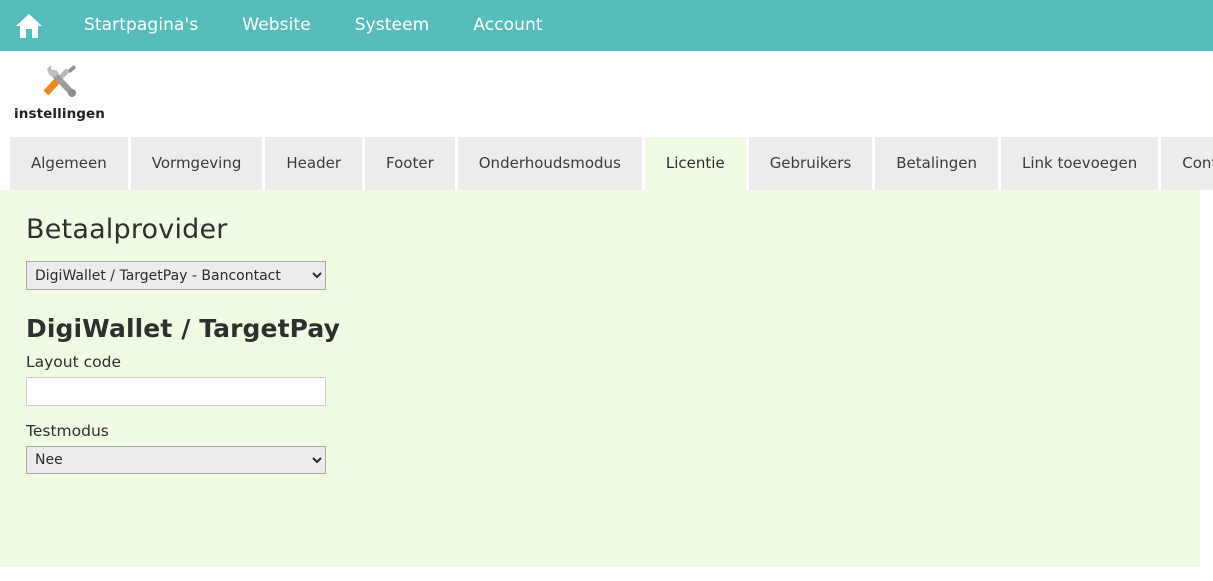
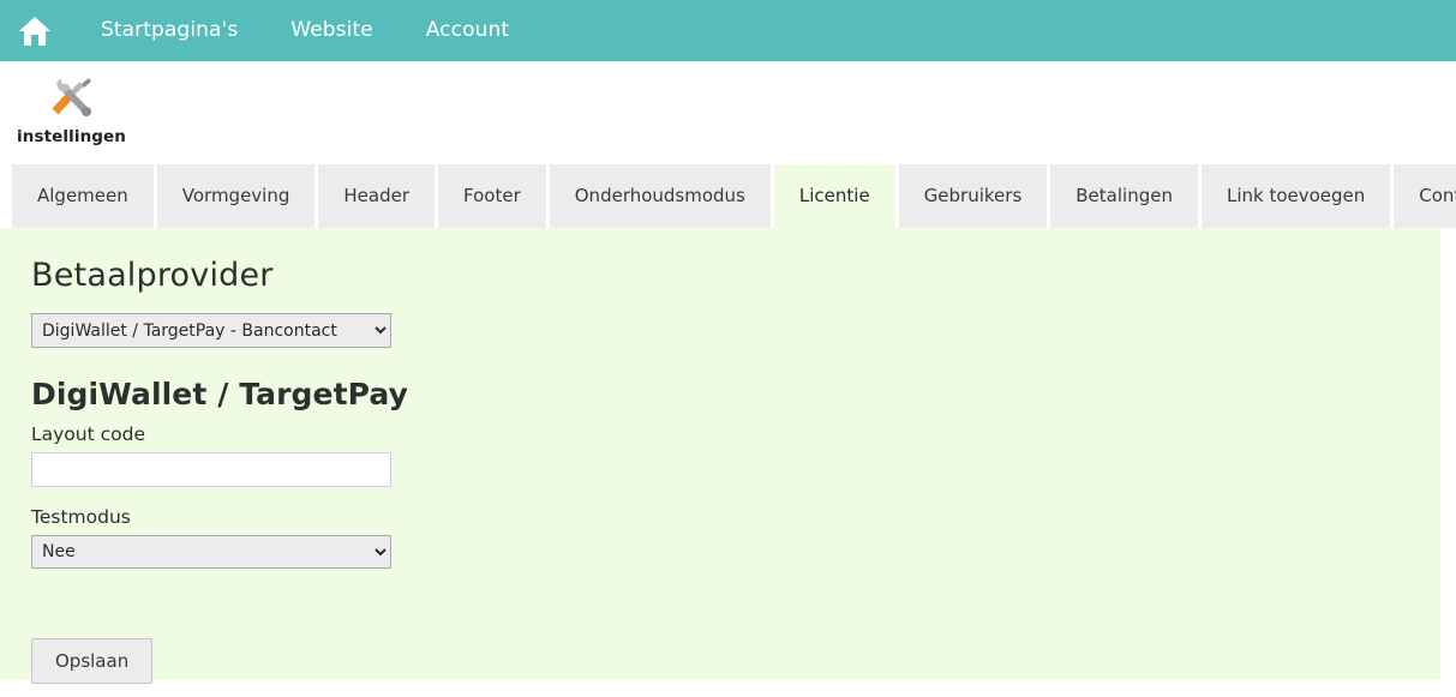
  Startpagina's
  Website
- Systeem
  Account
  instellingen
  Algemeen
  Vormgeving
  Header
  Footer
  Onderhoudsmodus
  Licentie
  Gebruikers
  Betalingen
  Link toevoegen
  Betaalprovider
  DigiWallet / TargetPay - Bancontact
  DigiWallet / TargetPay
  Layout code
  Testmodus
  Nee
+ Opslaan
